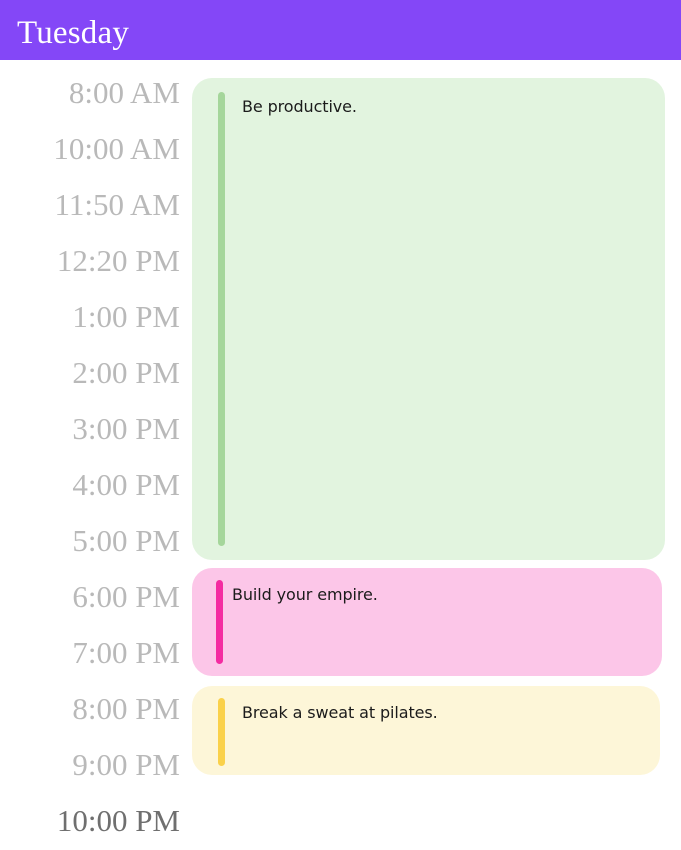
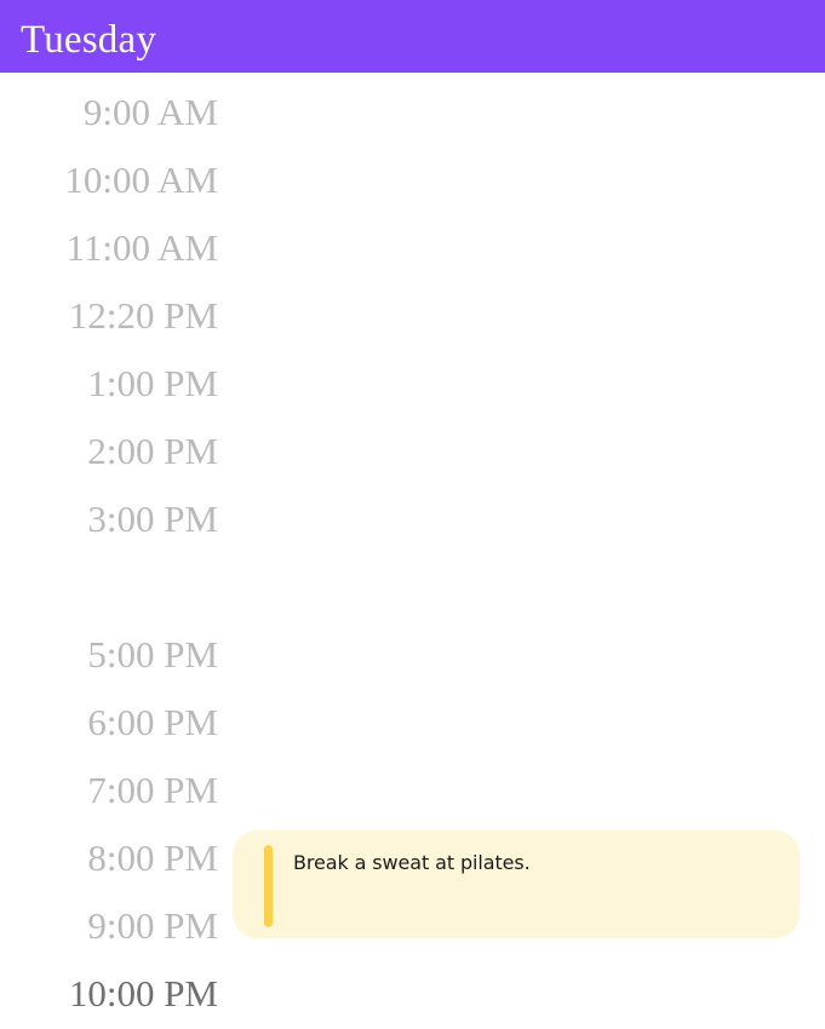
  Tuesday
- 8:00 AM
+ 9:00 AM
  10:00 AM
- 11:50 AM
+ 11:00 AM
  12:20 PM
  1:00 PM
  2:00 PM
  3:00 PM
- 4:00 PM
  5:00 PM
  6:00 PM
  7:00 PM
  8:00 PM
  9:00 PM
  10:00 PM
- Be productive.
- Build your empire.
  Break a sweat at pilates.
